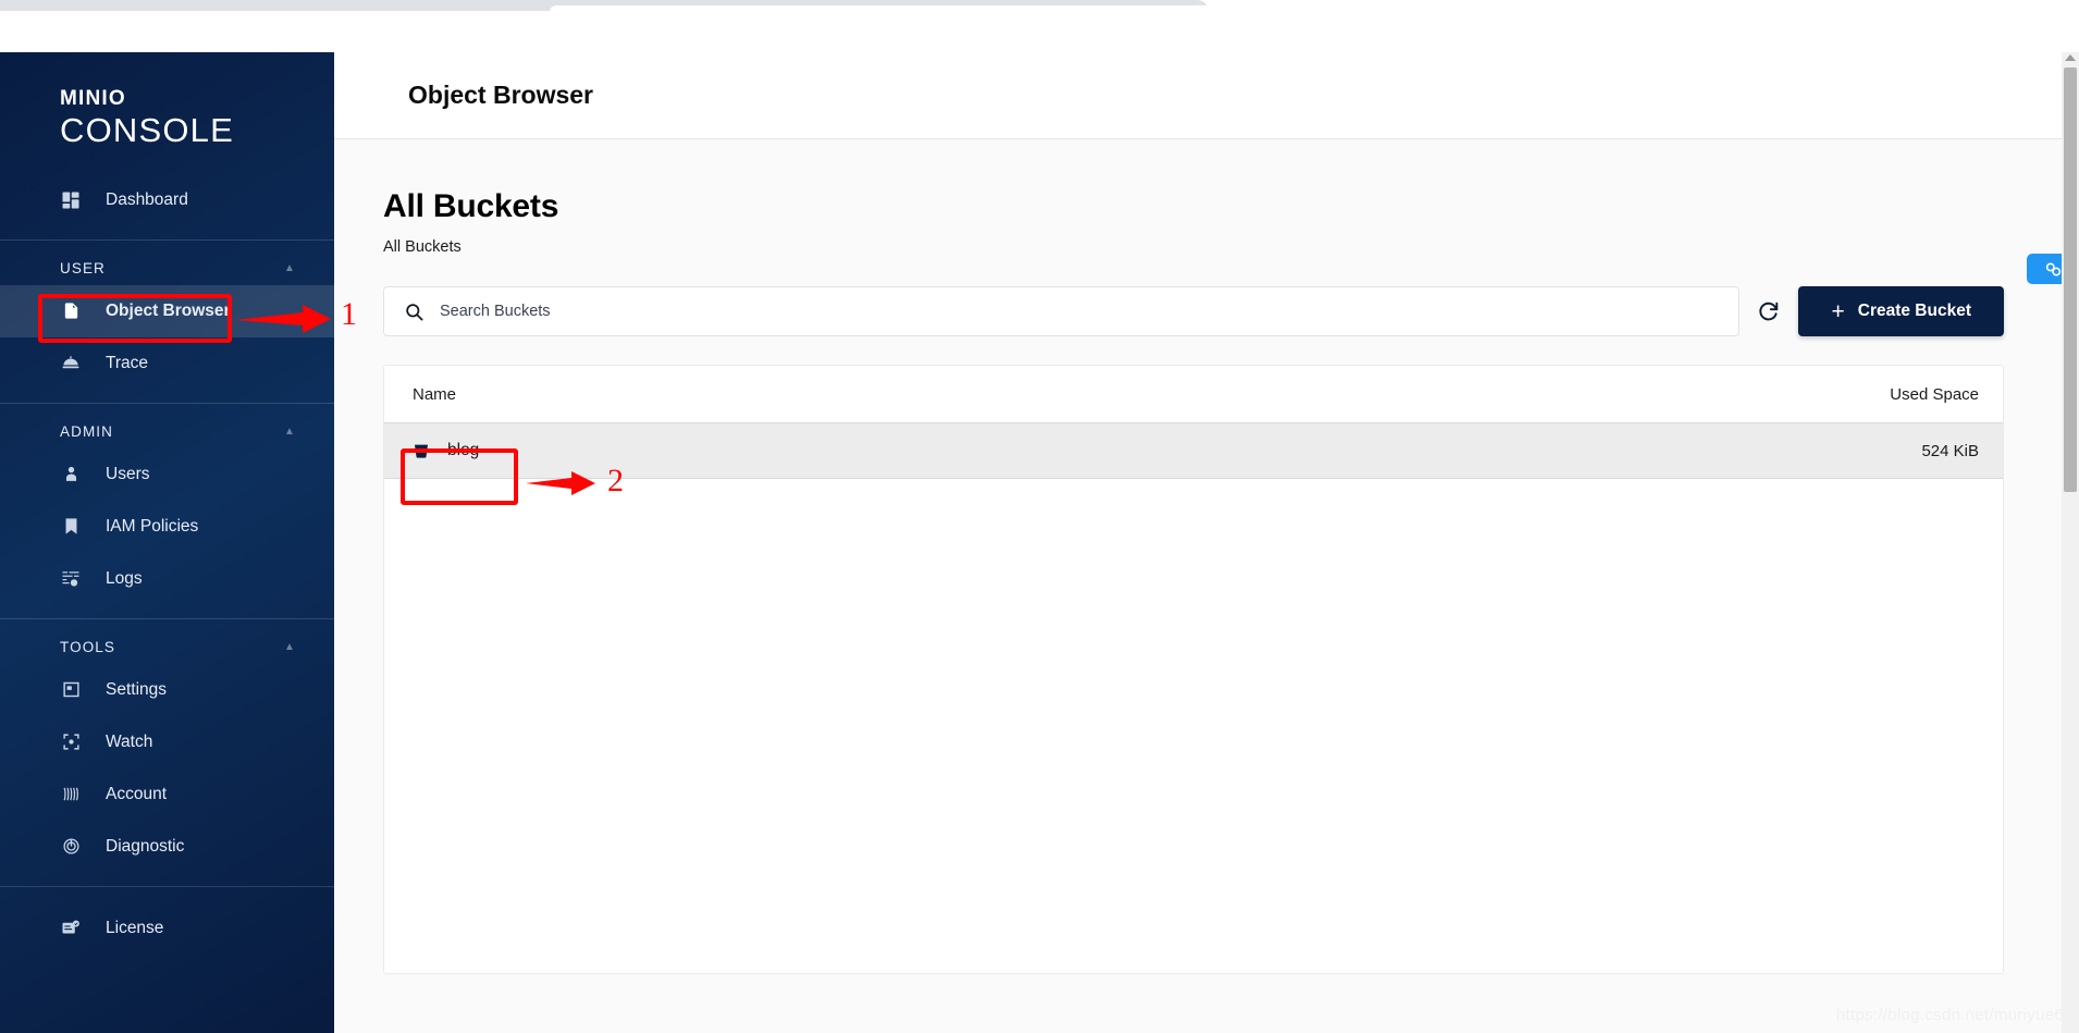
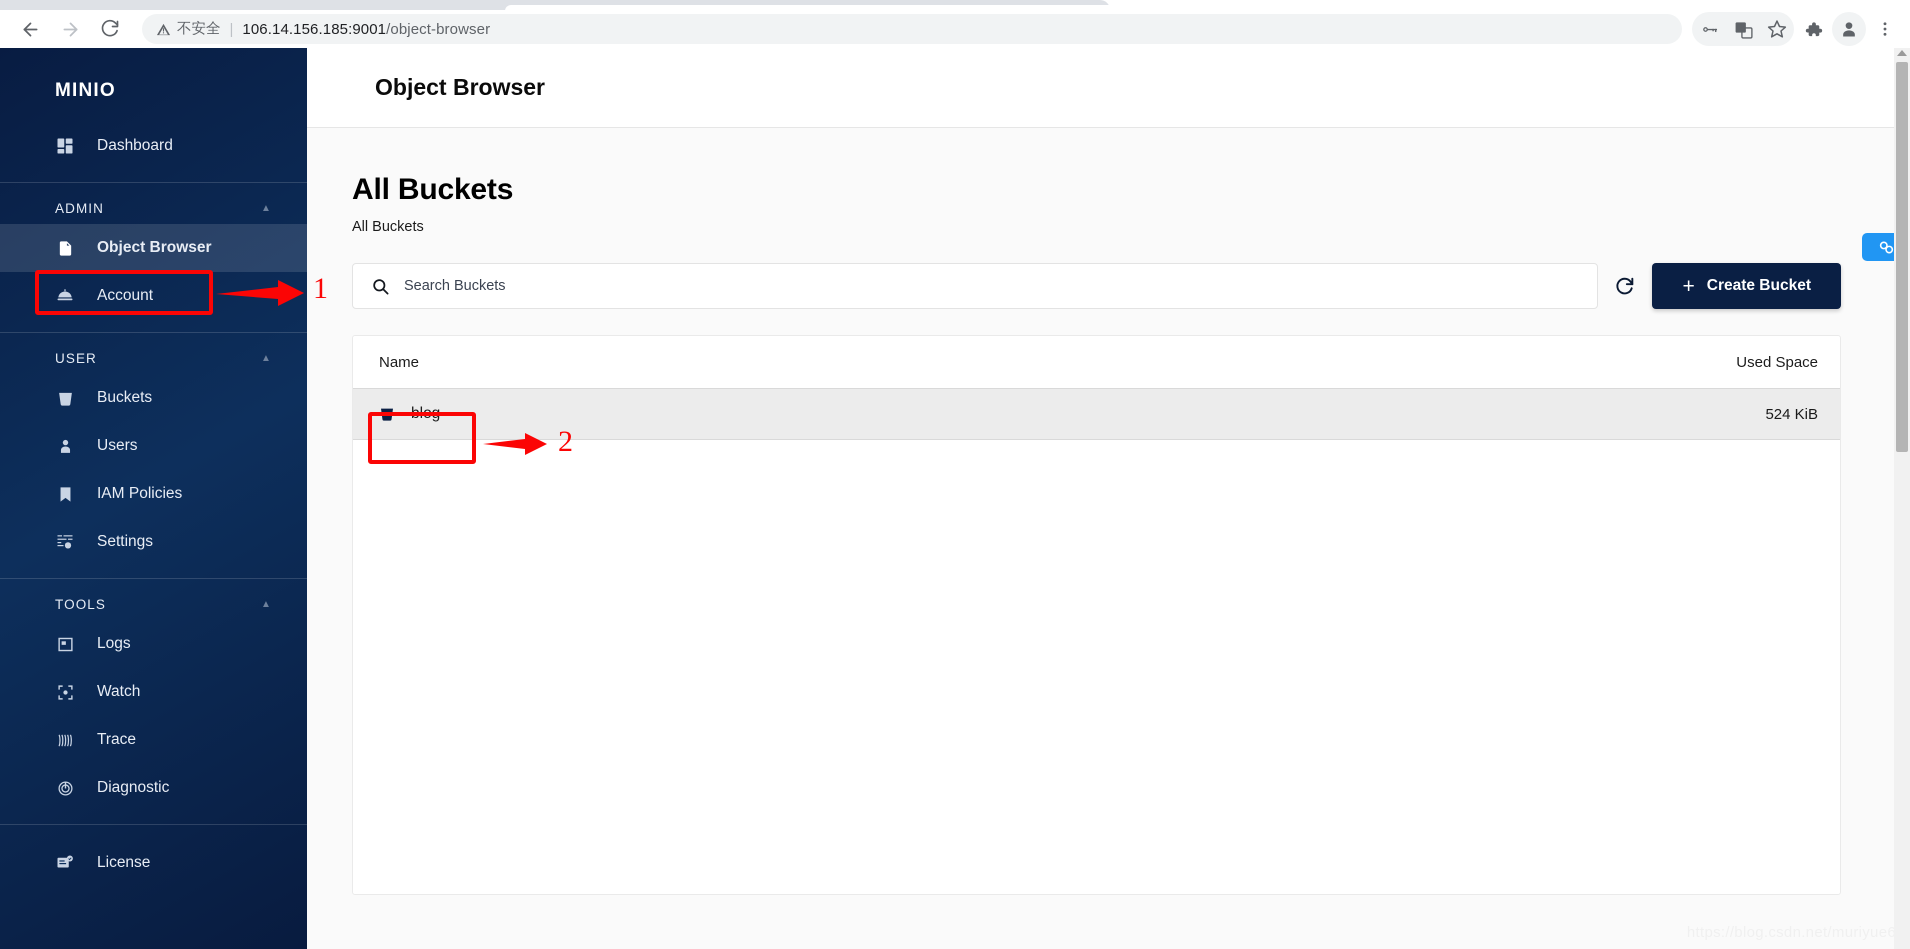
+ 不安全
+ |
+ 106.14.156.185:9001/object-browser
  MINIO
- CONSOLE
  Dashboard
- USER
+ ADMIN
  ▲
  Object Browser
- Trace
+ Account
- ADMIN
+ USER
  ▲
+ Buckets
  Users
  IAM Policies
- Logs
+ Settings
  TOOLS
  ▲
- Settings
+ Logs
  Watch
- Account
+ Trace
  Diagnostic
  License
  Object Browser
  All Buckets
  All Buckets
  Search Buckets
  +
  Create Bucket
  Name
  Used Space
  blog
  524 KiB
  1
  2
